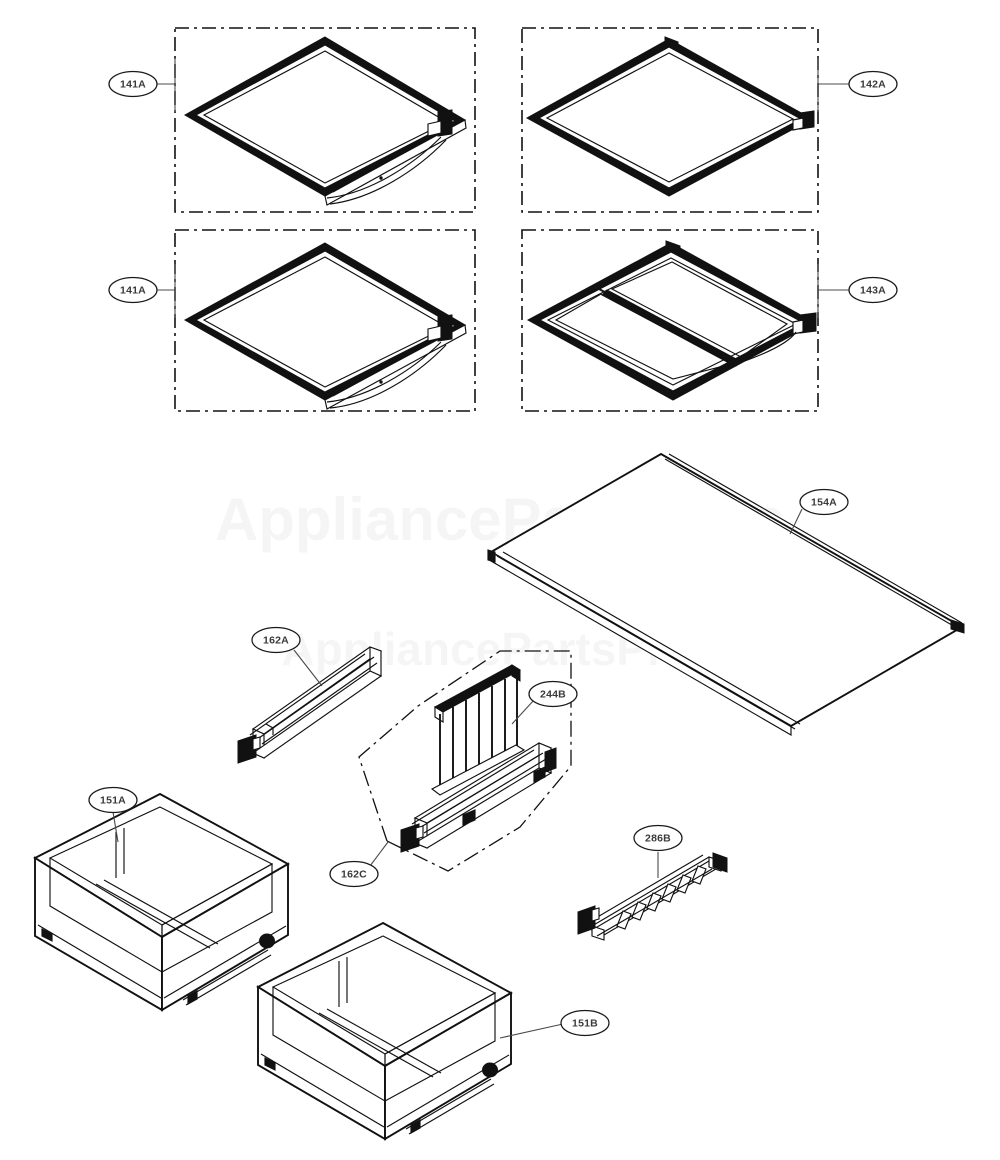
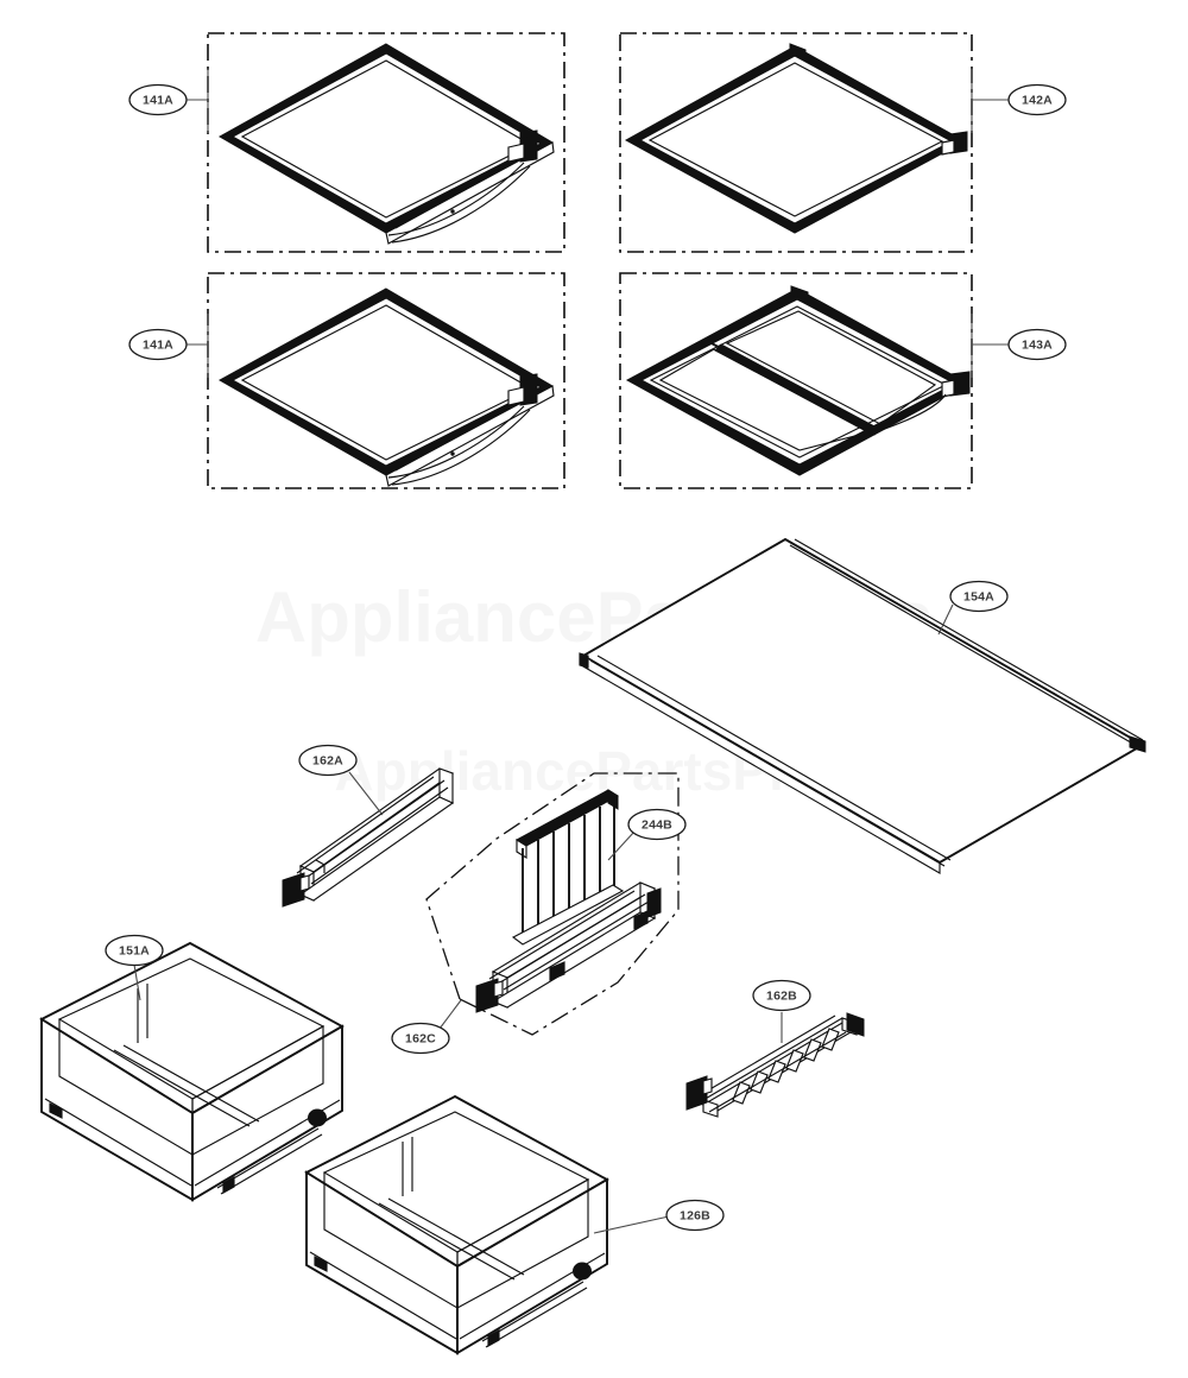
  AppliancePartsP
  141A
  142A
  141A
  143A
  154A
  162A
  244B
  162C
- 286B
+ 162B
  151A
- 151B
+ 126B
